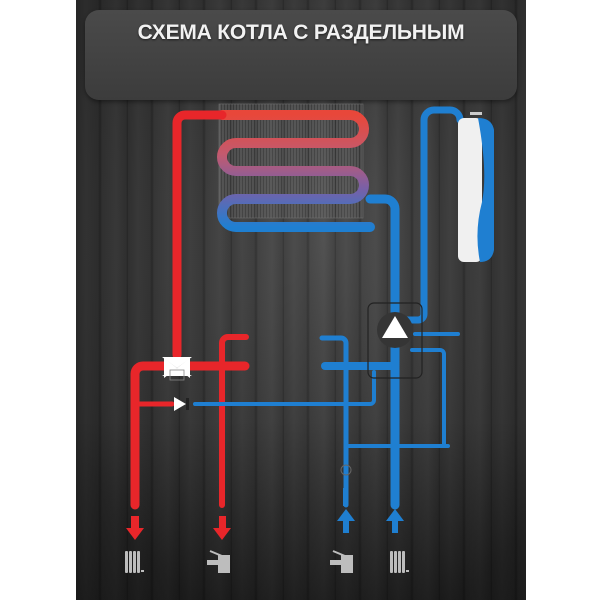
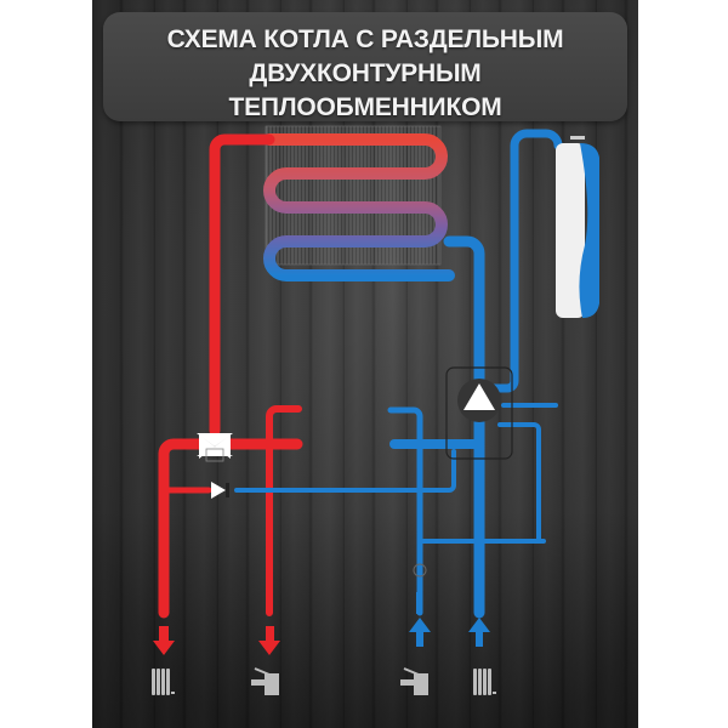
  СХЕМА КОТЛА С РАЗДЕЛЬНЫМ
+ ДВУХКОНТУРНЫМ
+ ТЕПЛООБМЕННИКОМ
